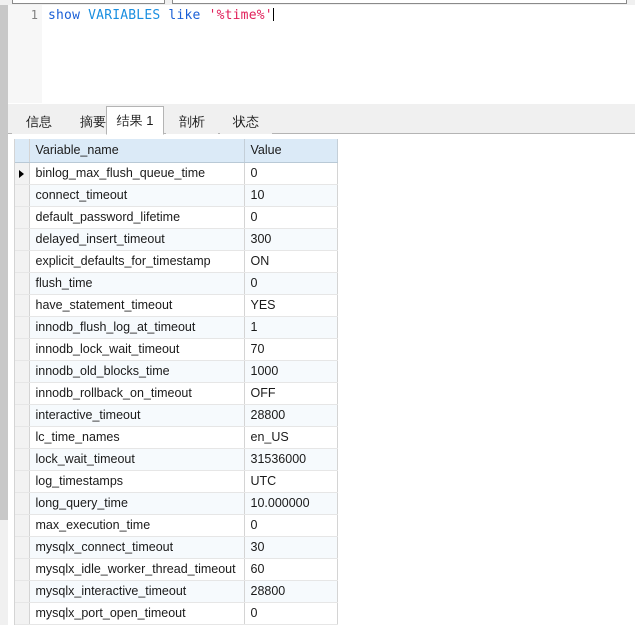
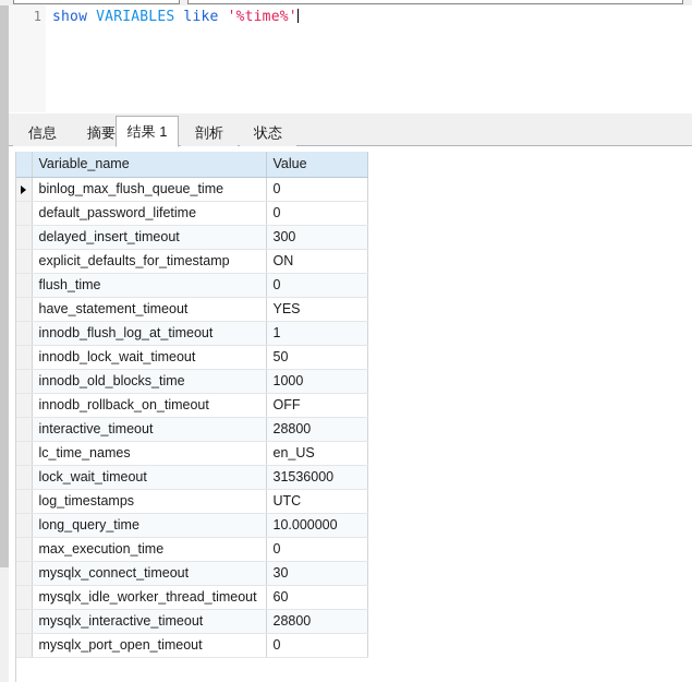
  1
  show VARIABLES like '%time%'
  信息
  摘要
  结果 1
  剖析
  状态
  	Variable_name	Value
  	binlog_max_flush_queue_time	0
- 	connect_timeout	10
  	default_password_lifetime	0
  	delayed_insert_timeout	300
  	explicit_defaults_for_timestamp	ON
  	flush_time	0
  	have_statement_timeout	YES
  	innodb_flush_log_at_timeout	1
- 	innodb_lock_wait_timeout	70
+ 	innodb_lock_wait_timeout	50
  	innodb_old_blocks_time	1000
  	innodb_rollback_on_timeout	OFF
  	interactive_timeout	28800
  	lc_time_names	en_US
  	lock_wait_timeout	31536000
  	log_timestamps	UTC
  	long_query_time	10.000000
  	max_execution_time	0
  	mysqlx_connect_timeout	30
  	mysqlx_idle_worker_thread_timeout	60
  	mysqlx_interactive_timeout	28800
  	mysqlx_port_open_timeout	0
